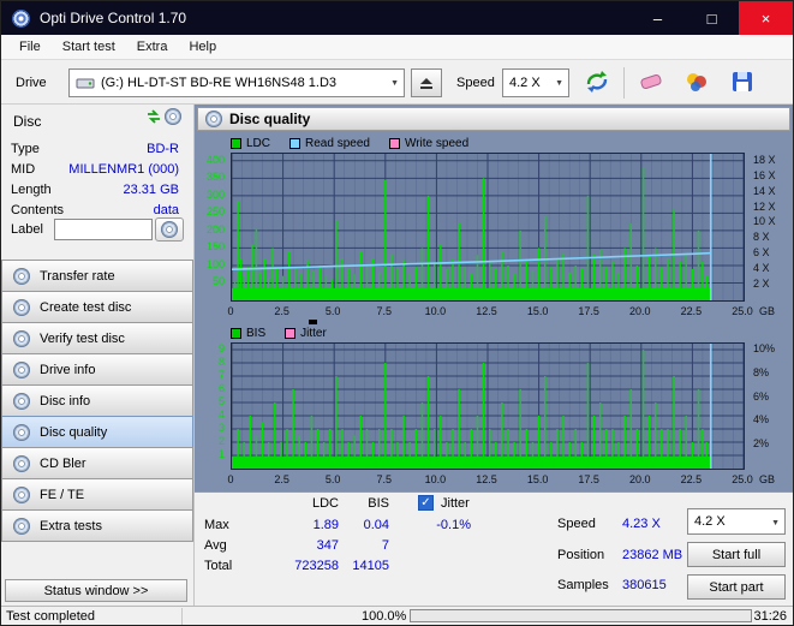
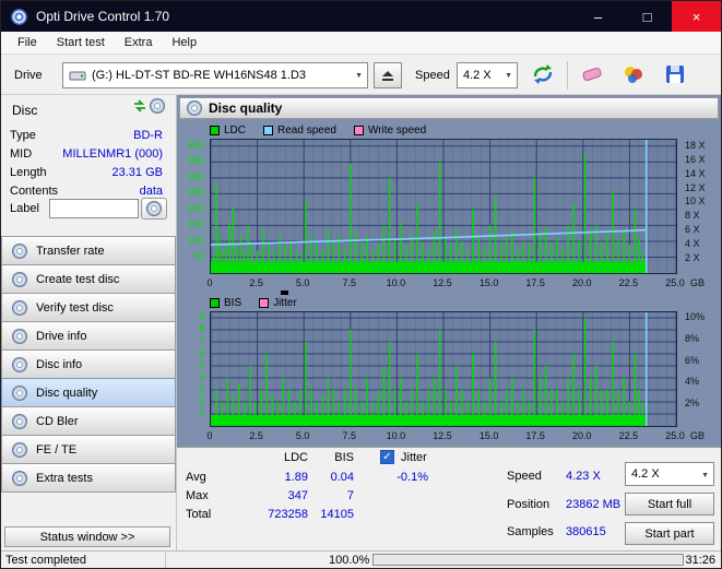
  Opti Drive Control 1.70
  –
  □
  ×
  File
  Start test
  Extra
  Help
  Drive
  (G:) HL-DT-ST BD-RE WH16NS48 1.D3
  Speed
  4.2 X
  Disc
  Type
  BD-R
  MID
  MILLENMR1 (000)
  Length
  23.31 GB
  Contents
  data
  Label
  Transfer rate
  Create test disc
  Verify test disc
  Drive info
  Disc info
  Disc quality
  CD Bler
  FE / TE
  Extra tests
  Status window >>
  Disc quality
  LDC
  Read speed
  Write speed
  400
  350
  300
  250
  200
  150
  100
  50
  18 X
  16 X
  14 X
  12 X
  10 X
  8 X
  6 X
  4 X
  2 X
  0
  2.5
  5.0
  7.5
  10.0
  12.5
  15.0
  17.5
  20.0
  22.5
  25.0
  GB
  BIS
  Jitter
  9
  8
  7
  6
  5
  4
  3
  2
  1
  10%
  8%
  6%
  4%
  2%
  0
  2.5
  5.0
  7.5
  10.0
  12.5
  15.0
  17.5
  20.0
  22.5
  25.0
  GB
  LDC
  BIS
  Jitter
- Max
+ Avg
  1.89
  0.04
  -0.1%
- Avg
+ Max
  347
  7
  Total
  723258
  14105
  Speed
  4.23 X
  4.2 X
  Position
  23862 MB
  Start full
  Samples
  380615
  Start part
  Test completed
  100.0%
  31:26
